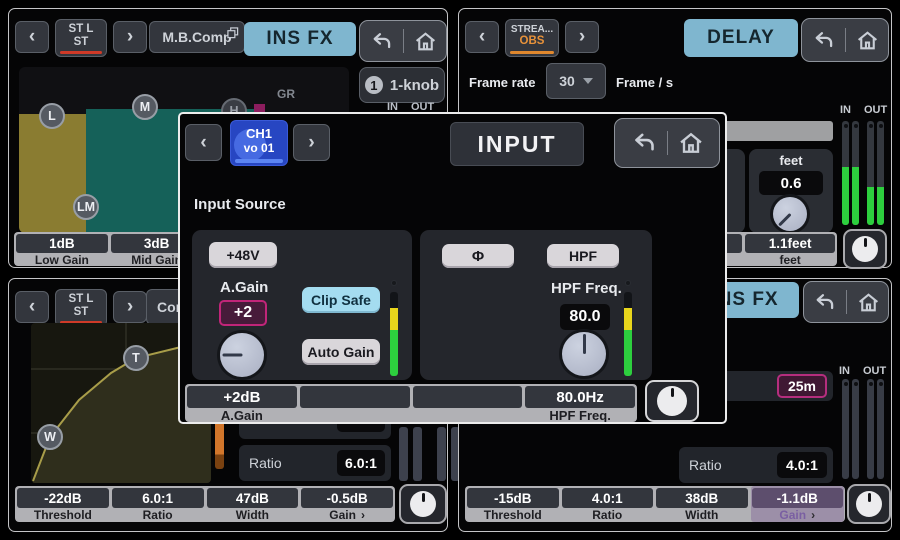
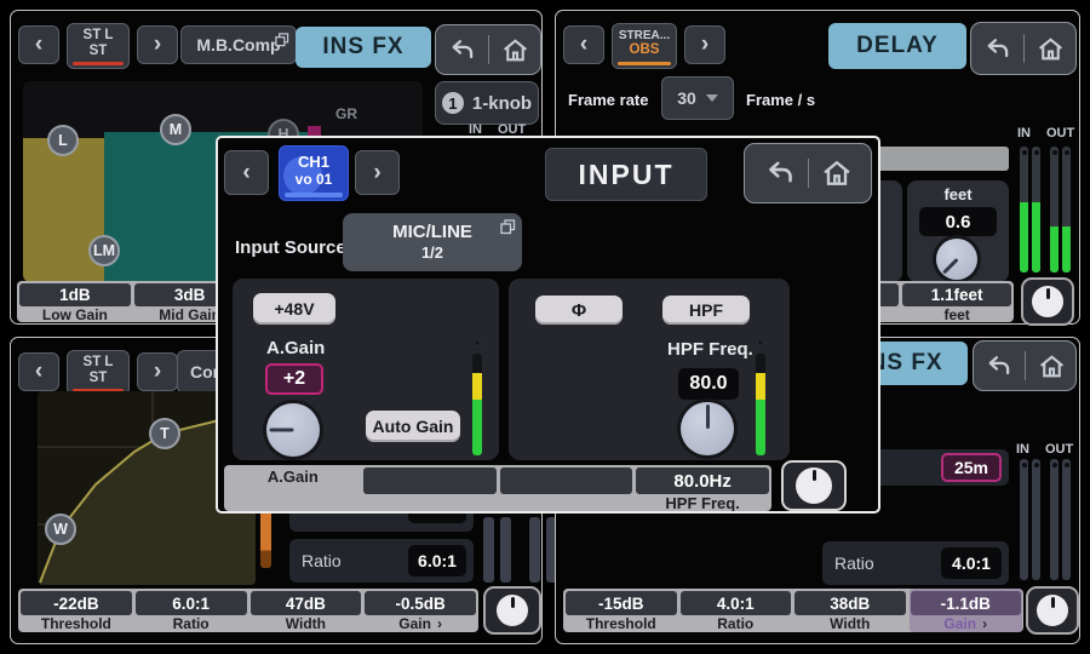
  ‹
  ST L
  ST
  ›
  M.B.Com
  INS FX
  GR
  L
  M
  H
  LM
  1
  1-knob
  IN
  OUT
  1dB
  Low Gain
  3dB
  Mid Gai
  ‹
  STREA...
  OBS
  ›
  DELAY
  Frame rate
  30
  Frame / s
  feet
  0.6
  IN
  OUT
  1.1feet
  feet
  ‹
  ST L
  ST
  ›
  T
  W
  Ratio
  6.0:1
  -22dB
  Threshold
  6.0:1
  Ratio
  47dB
  Width
  -0.5dB
  Gain
  ›
  IN
  OUT
  25m
  Ratio
  4.0:1
  -15dB
  Threshold
  4.0:1
  Ratio
  38dB
  Width
  -1.1dB
  Gain
  ›
  ‹
  CH1
  vo 01
  ›
  INPUT
  Input Source
+ MIC/LINE
+ 1/2
  +48V
  A.Gain
  +2
- Clip Safe
  Auto Gain
  Φ
  HPF
  HPF Freq.
  80.0
- +2dB
  A.Gain
  80.0Hz
  HPF Freq.
